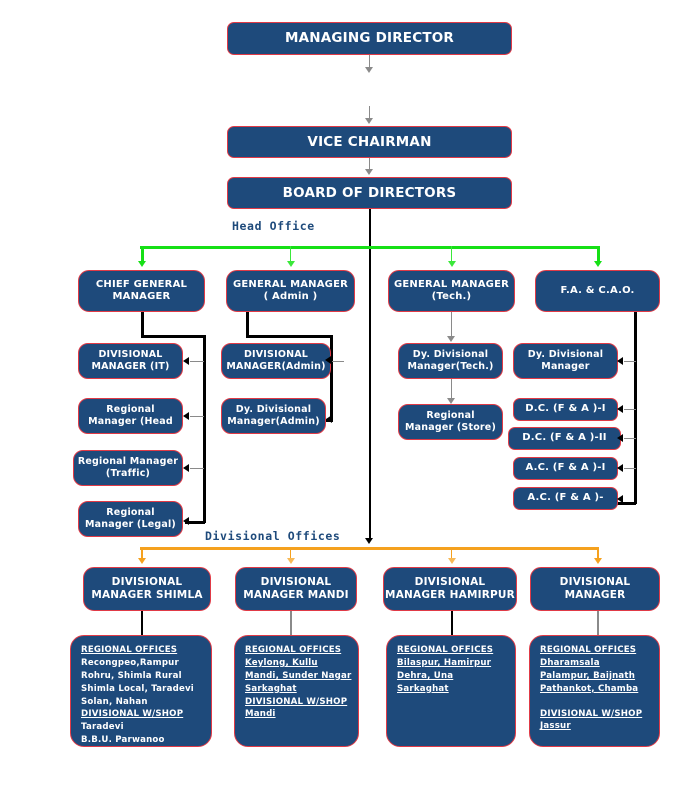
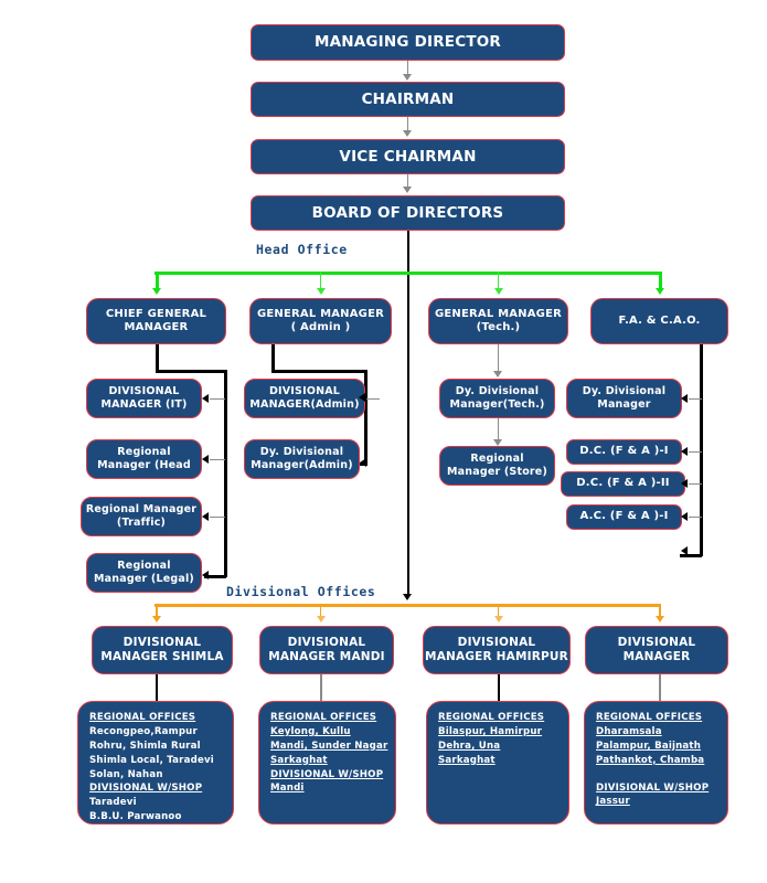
  MANAGING DIRECTOR
+ CHAIRMAN
  VICE CHAIRMAN
  BOARD OF DIRECTORS
  Head Office
  CHIEF GENERAL
  MANAGER
  GENERAL MANAGER
  ( Admin )
  GENERAL MANAGER
  (Tech.)
  F.A. & C.A.O.
  DIVISIONAL
  MANAGER (IT)
  Regional
  Manager (Head
  Regional Manager
  (Traffic)
  Regional
  Manager (Legal)
  DIVISIONAL
  MANAGER(Admin)
  Dy. Divisional
  Manager(Admin)
  Dy. Divisional
  Manager(Tech.)
  Regional
  Manager (Store)
  Dy. Divisional
  Manager
  D.C. (F & A )-I
  D.C. (F & A )-II
  A.C. (F & A )-I
- A.C. (F & A )-
  Divisional Offices
  DIVISIONAL
  MANAGER SHIMLA
  DIVISIONAL
  MANAGER MANDI
  DIVISIONAL
  MANAGER HAMIRPUR
  DIVISIONAL
  MANAGER
  REGIONAL OFFICES
  Recongpeo,Rampur
  Rohru, Shimla Rural
  Shimla Local, Taradevi
  Solan, Nahan
  DIVISIONAL W/SHOP
  Taradevi
  B.B.U. Parwanoo
  REGIONAL OFFICES
  Keylong, Kullu
  Mandi, Sunder Nagar
  Sarkaghat
  DIVISIONAL W/SHOP
  Mandi
  REGIONAL OFFICES
  Bilaspur, Hamirpur
  Dehra, Una
  Sarkaghat
  REGIONAL OFFICES
  Dharamsala
  Palampur, Baijnath
  Pathankot, Chamba
  DIVISIONAL W/SHOP
  Jassur
